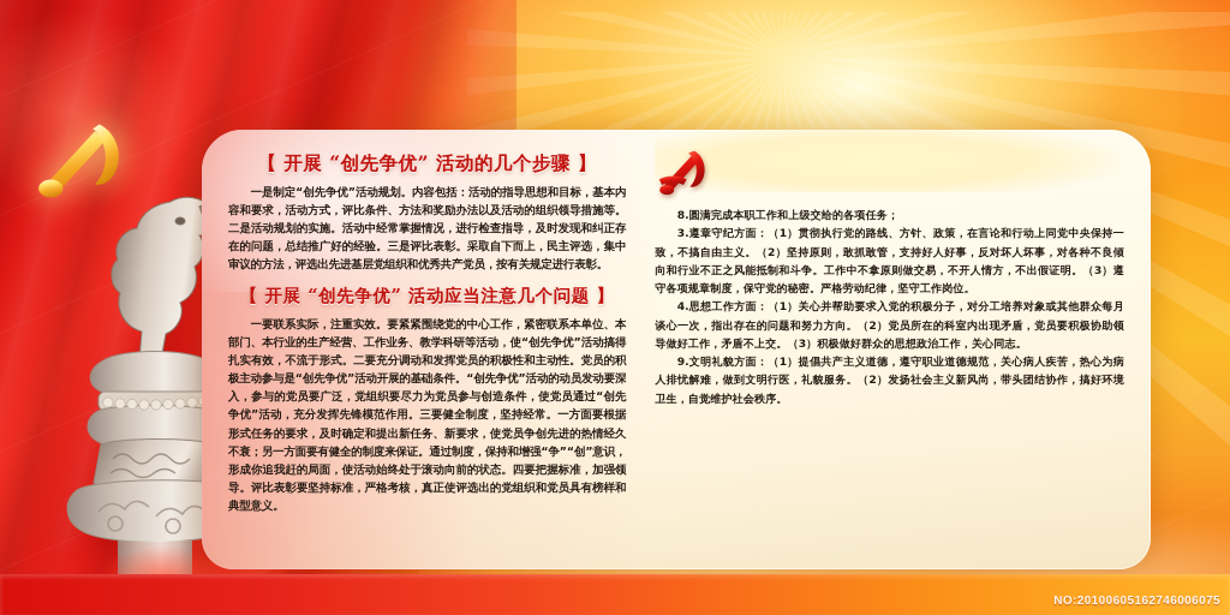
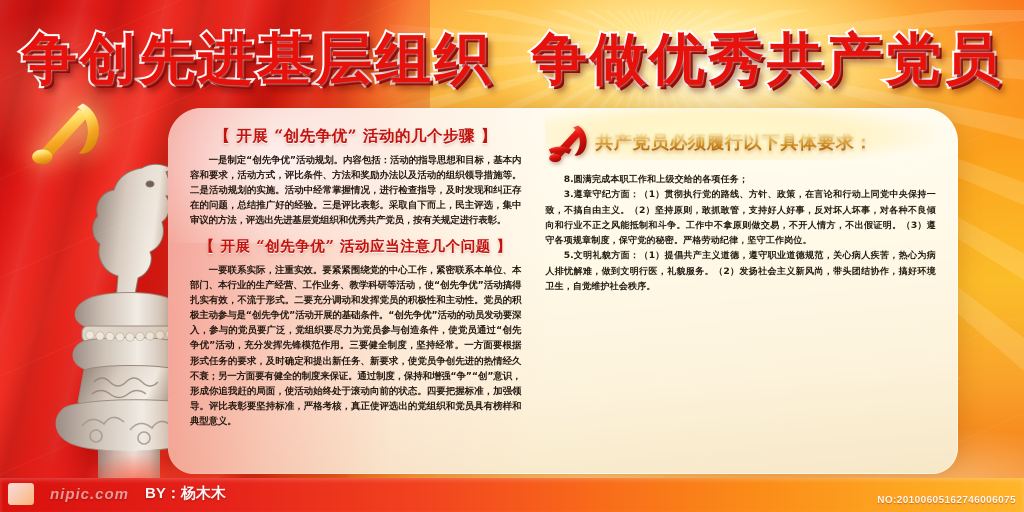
+ 争创先进基层组织
+ 争做优秀共产党员
  【 开展 “创先争优” 活动的几个步骤 】
  一是制定“创先争优”活动规划。内容包括：活动的指导思想和目标，基本内容和要求，活动方式，评比条件、方法和奖励办法以及活动的组织领导措施等。二是活动规划的实施。活动中经常掌握情况，进行检查指导，及时发现和纠正存在的问题，总结推广好的经验。三是评比表彰。采取自下而上，民主评选，集中审议的方法，评选出先进基层党组织和优秀共产党员，按有关规定进行表彰。
  【 开展 “创先争优” 活动应当注意几个问题 】
  一要联系实际，注重实效。要紧紧围绕党的中心工作，紧密联系本单位、本部门、本行业的生产经营、工作业务、教学科研等活动，使“创先争优”活动搞得扎实有效，不流于形式。二要充分调动和发挥党员的积极性和主动性。党员的积极主动参与是“创先争优”活动开展的基础条件。“创先争优”活动的动员发动要深入，参与的党员要广泛，党组织要尽力为党员参与创造条件，使党员通过“创先争优”活动，充分发挥先锋模范作用。三要健全制度，坚持经常。一方面要根据形式任务的要求，及时确定和提出新任务、新要求，使党员争创先进的热情经久不衰；另一方面要有健全的制度来保证。通过制度，保持和增强“争”“创”意识，形成你追我赶的局面，使活动始终处于滚动向前的状态。四要把握标准，加强领导。评比表彰要坚持标准，严格考核，真正使评选出的党组织和党员具有榜样和典型意义。
+ 共产党员必须履行以下具体要求：
  8.圆满完成本职工作和上级交给的各项任务；
  3.遵章守纪方面：（1）贯彻执行党的路线、方针、政策，在言论和行动上同党中央保持一致，不搞自由主义。（2）坚持原则，敢抓敢管，支持好人好事，反对坏人坏事，对各种不良倾向和行业不正之风能抵制和斗争。工作中不拿原则做交易，不开人情方，不出假证明。（3）遵守各项规章制度，保守党的秘密。严格劳动纪律，坚守工作岗位。
- 4.思想工作方面：（1）关心并帮助要求入党的积极分子，对分工培养对象或其他群众每月谈心一次，指出存在的问题和努力方向。（2）党员所在的科室内出现矛盾，党员要积极协助领导做好工作，矛盾不上交。（3）积极做好群众的思想政治工作，关心同志。
- 9.文明礼貌方面：（1）提倡共产主义道德，遵守职业道德规范，关心病人疾苦，热心为病人排忧解难，做到文明行医，礼貌服务。（2）发扬社会主义新风尚，带头团结协作，搞好环境卫生，自觉维护社会秩序。
+ 5.文明礼貌方面：（1）提倡共产主义道德，遵守职业道德规范，关心病人疾苦，热心为病人排忧解难，做到文明行医，礼貌服务。（2）发扬社会主义新风尚，带头团结协作，搞好环境卫生，自觉维护社会秩序。
+ nipic.com
+ BY：杨木木
  NO:20100605162746006075
